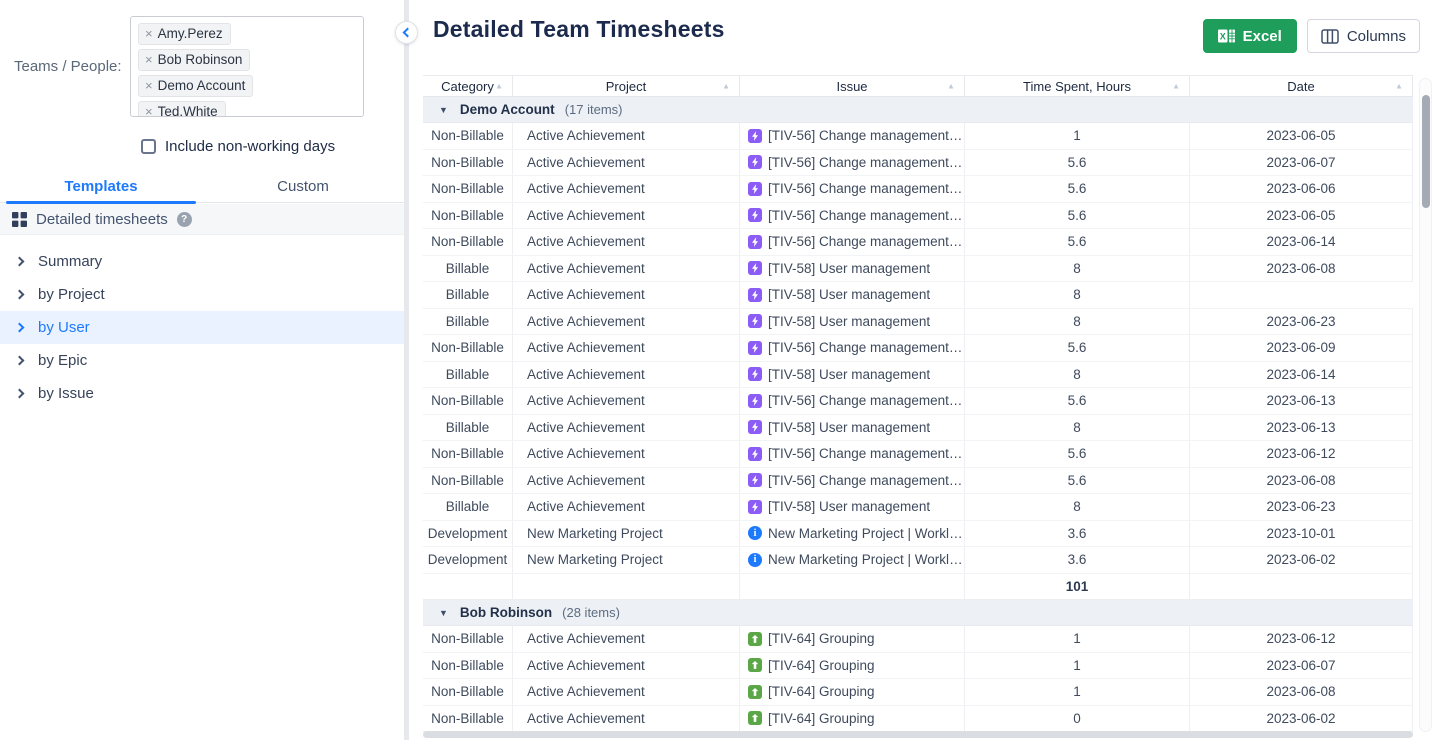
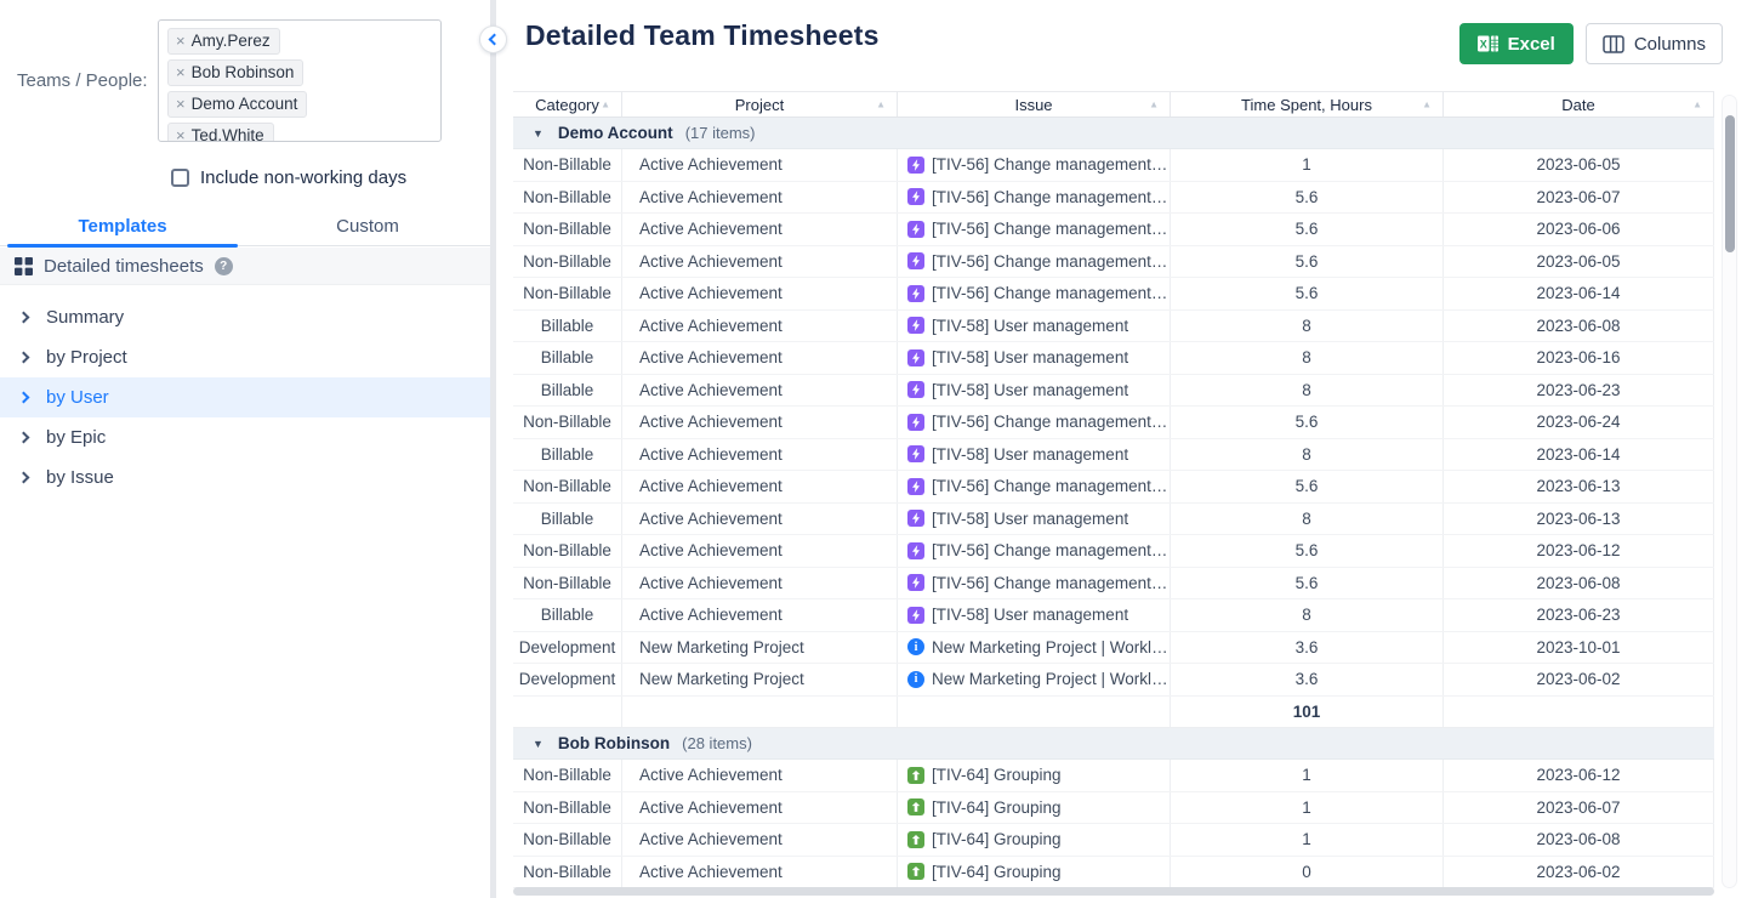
  Teams / People:
  ×
  Amy.Perez
  ×
  Bob Robinson
  ×
  Demo Account
  ×
  Ted.White
  Include non-working days
  Templates
  Custom
  Detailed timesheets
  ?
  Summary
  by Project
  by User
  by Epic
  by Issue
  Detailed Team Timesheets
  X
  Excel
  Columns
  Category
  ▲
  Project
  ▲
  Issue
  ▲
  Time Spent, Hours
  ▲
  Date
  ▲
  ▼
  Demo Account
  (17 items)
  Non-Billable
  Active Achievement
  [TIV-56] Change management s.
  1
  2023-06-05
  Non-Billable
  Active Achievement
  [TIV-56] Change management s.
  5.6
  2023-06-07
  Non-Billable
  Active Achievement
  [TIV-56] Change management s.
  5.6
  2023-06-06
  Non-Billable
  Active Achievement
  [TIV-56] Change management s.
  5.6
  2023-06-05
  Non-Billable
  Active Achievement
  [TIV-56] Change management s.
  5.6
  2023-06-14
  Billable
  Active Achievement
  [TIV-58] User management
  8
  2023-06-08
  Billable
  Active Achievement
  [TIV-58] User management
  8
+ 2023-06-16
  Billable
  Active Achievement
  [TIV-58] User management
  8
  2023-06-23
  Non-Billable
  Active Achievement
  [TIV-56] Change management s.
  5.6
- 2023-06-09
+ 2023-06-24
  Billable
  Active Achievement
  [TIV-58] User management
  8
  2023-06-14
  Non-Billable
  Active Achievement
  [TIV-56] Change management s.
  5.6
  2023-06-13
  Billable
  Active Achievement
  [TIV-58] User management
  8
  2023-06-13
  Non-Billable
  Active Achievement
  [TIV-56] Change management s.
  5.6
  2023-06-12
  Non-Billable
  Active Achievement
  [TIV-56] Change management s.
  5.6
  2023-06-08
  Billable
  Active Achievement
  [TIV-58] User management
  8
  2023-06-23
  Development
  New Marketing Project
  i
  New Marketing Project | Worklog
  3.6
  2023-10-01
  Development
  New Marketing Project
  i
  New Marketing Project | Worklog
  3.6
  2023-06-02
  101
  ▼
  Bob Robinson
  (28 items)
  Non-Billable
  Active Achievement
  [TIV-64] Grouping
  1
  2023-06-12
  Non-Billable
  Active Achievement
  [TIV-64] Grouping
  1
  2023-06-07
  Non-Billable
  Active Achievement
  [TIV-64] Grouping
  1
  2023-06-08
  Non-Billable
  Active Achievement
  [TIV-64] Grouping
  0
  2023-06-02
